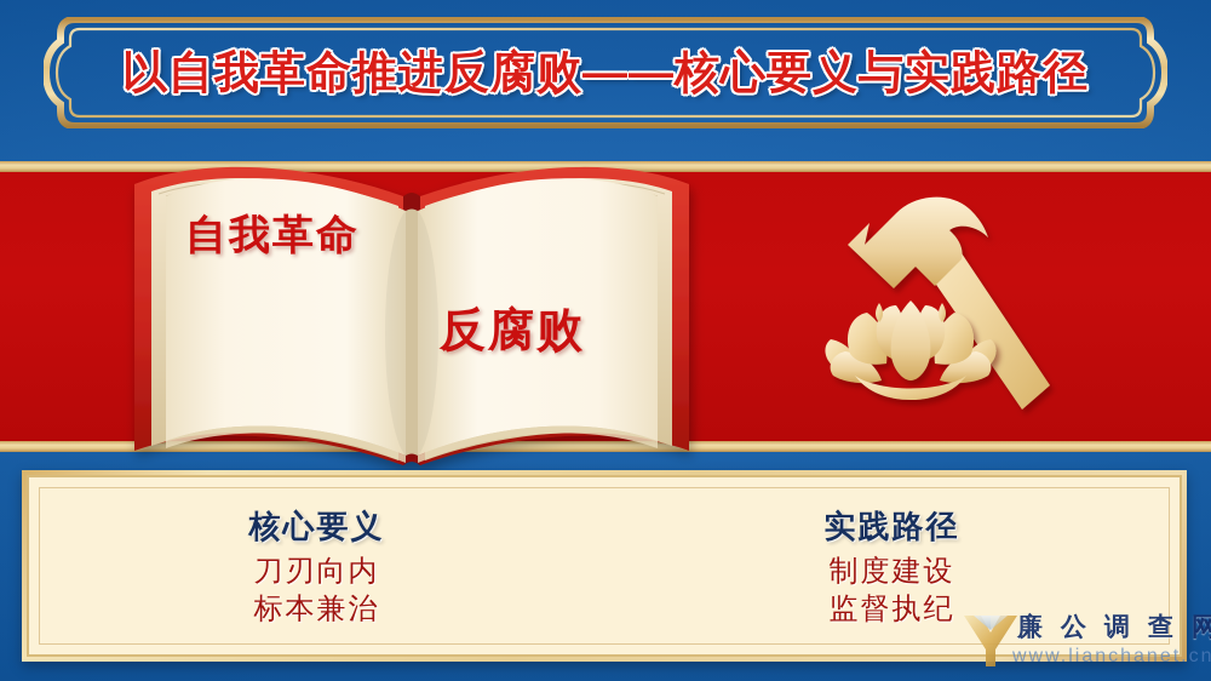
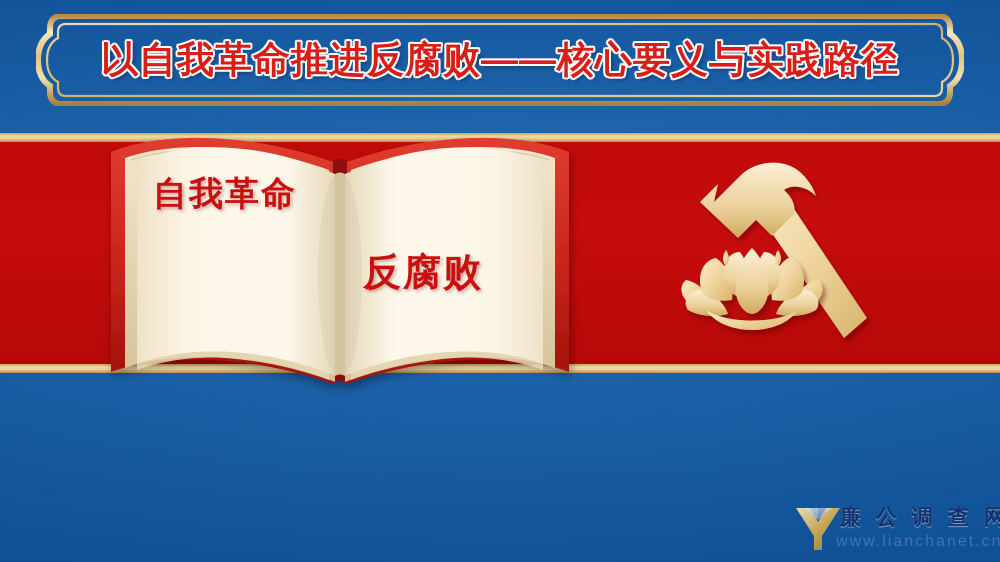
  以自我革命推进反腐败——核心要义与实践路径
  自我革命
  反腐败
- 核心要义
- 刀刃向内
- 标本兼治
- 实践路径
- 制度建设
- 监督执纪
  廉
  公
  调
  查
  网
  www.lianchanet.cn
